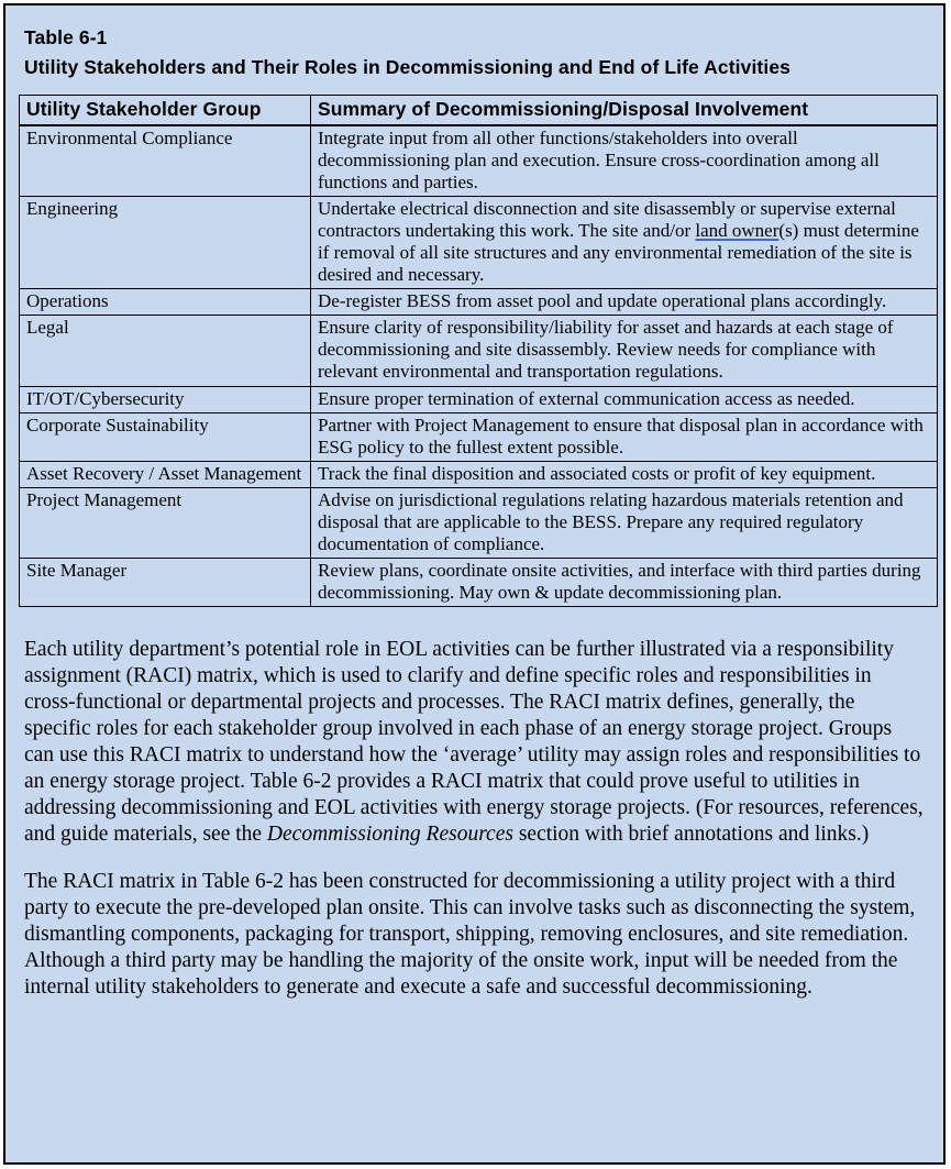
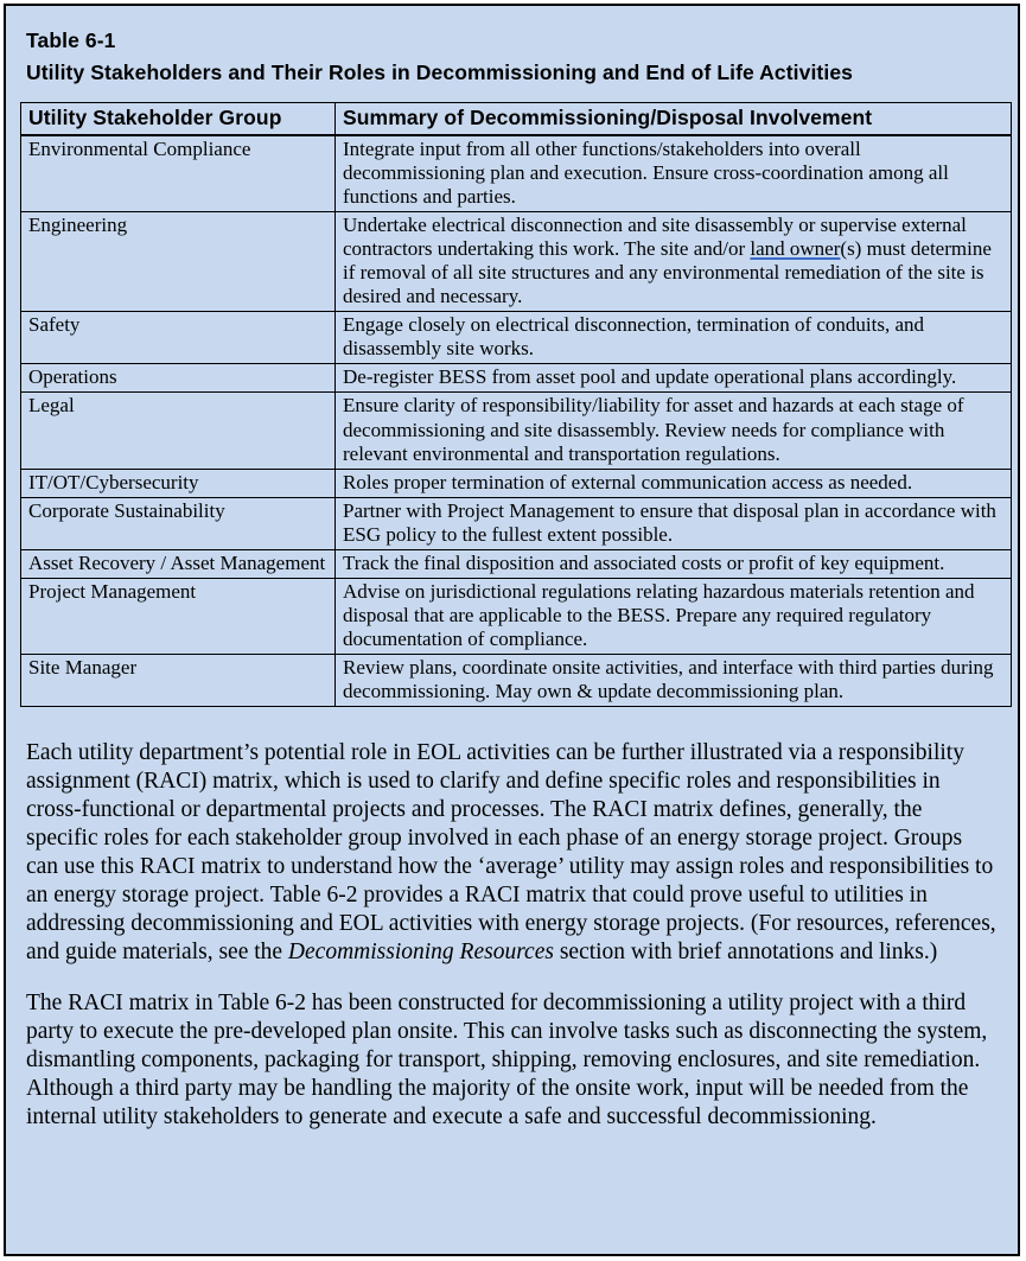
  Table 6-1
  Utility Stakeholders and Their Roles in Decommissioning and End of Life Activities
  Utility Stakeholder Group	Summary of Decommissioning/Disposal Involvement
  Environmental Compliance	Integrate input from all other functions/stakeholders into overall decommissioning plan and execution. Ensure cross-coordination among all functions and parties.
  Engineering	Undertake electrical disconnection and site disassembly or supervise external contractors undertaking this work. The site and/or land owner(s) must determine if removal of all site structures and any environmental remediation of the site is desired and necessary.
+ Safety	Engage closely on electrical disconnection, termination of conduits, and disassembly site works.
  Operations	De-register BESS from asset pool and update operational plans accordingly.
  Legal	Ensure clarity of responsibility/liability for asset and hazards at each stage of decommissioning and site disassembly. Review needs for compliance with relevant environmental and transportation regulations.
- IT/OT/Cybersecurity	Ensure proper termination of external communication access as needed.
+ IT/OT/Cybersecurity	Roles proper termination of external communication access as needed.
  Corporate Sustainability	Partner with Project Management to ensure that disposal plan in accordance with ESG policy to the fullest extent possible.
  Asset Recovery / Asset Management	Track the final disposition and associated costs or profit of key equipment.
  Project Management	Advise on jurisdictional regulations relating hazardous materials retention and disposal that are applicable to the BESS. Prepare any required regulatory documentation of compliance.
  Site Manager	Review plans, coordinate onsite activities, and interface with third parties during decommissioning. May own & update decommissioning plan.
  Each utility department’s potential role in EOL activities can be further illustrated via a responsibility assignment (RACI) matrix, which is used to clarify and define specific roles and responsibilities in cross-functional or departmental projects and processes. The RACI matrix defines, generally, the specific roles for each stakeholder group involved in each phase of an energy storage project. Groups can use this RACI matrix to understand how the ‘average’ utility may assign roles and responsibilities to an energy storage project. Table 6-2 provides a RACI matrix that could prove useful to utilities in addressing decommissioning and EOL activities with energy storage projects. (For resources, references, and guide materials, see the Decommissioning Resources section with brief annotations and links.)
  The RACI matrix in Table 6-2 has been constructed for decommissioning a utility project with a third party to execute the pre-developed plan onsite. This can involve tasks such as disconnecting the system, dismantling components, packaging for transport, shipping, removing enclosures, and site remediation. Although a third party may be handling the majority of the onsite work, input will be needed from the internal utility stakeholders to generate and execute a safe and successful decommissioning.
